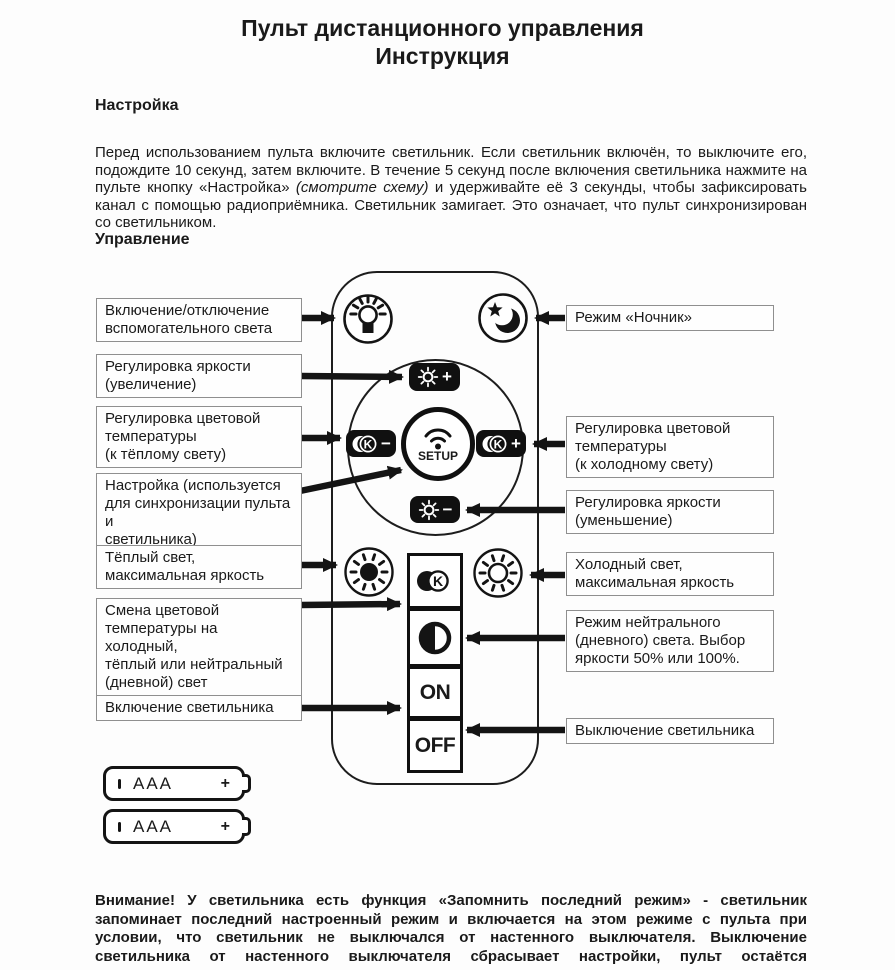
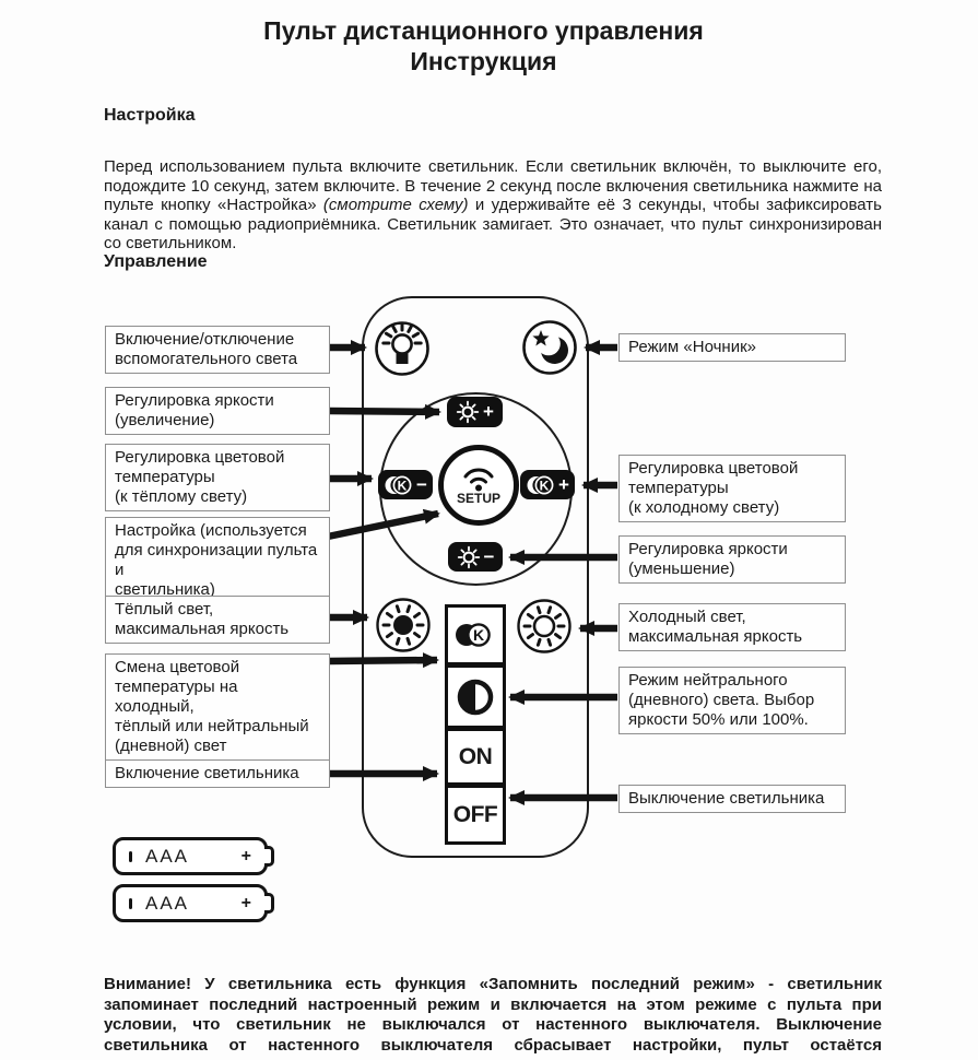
  Пульт дистанционного управления
  Инструкция
  Настройка
- Перед использованием пульта включите светильник. Если светильник включён, то выключите его, подождите 10 секунд, затем включите. В течение 5 секунд после включения светильника нажмите на пульте кнопку «Настройка» (смотрите схему) и удерживайте её 3 секунды, чтобы зафиксировать канал с помощью радиоприёмника. Светильник замигает. Это означает, что пульт синхронизирован со светильником.
+ Перед использованием пульта включите светильник. Если светильник включён, то выключите его, подождите 10 секунд, затем включите. В течение 2 секунд после включения светильника нажмите на пульте кнопку «Настройка» (смотрите схему) и удерживайте её 3 секунды, чтобы зафиксировать канал с помощью радиоприёмника. Светильник замигает. Это означает, что пульт синхронизирован со светильником.
  Управление
  +
  K
  −
  K
  +
  −
  SETUP
  K
  ON
  OFF
  Включение/отключение
  вспомогательного света
  Регулировка яркости
  (увеличение)
  Регулировка цветовой
  температуры
  (к тёплому свету)
  Настройка (используется
  для синхронизации пульта и
  светильника)
  Тёплый свет,
  максимальная яркость
  Смена цветовой
  температуры на холодный,
  тёплый или нейтральный
  (дневной) свет
  Включение светильника
  Режим «Ночник»
  Регулировка цветовой
  температуры
  (к холодному свету)
  Регулировка яркости
  (уменьшение)
  Холодный свет,
  максимальная яркость
  Режим нейтрального
  (дневного) света. Выбор
  яркости 50% или 100%.
  Выключение светильника
  AAA
  +
  AAA
  +
  Внимание! У светильника есть функция «Запомнить последний режим» - светильник запоминает последний настроенный режим и включается на этом режиме с пульта при условии, что светильник не выключался от настенного выключателя. Выключение светильника от настенного выключателя сбрасывает настройки, пульт остаётся
